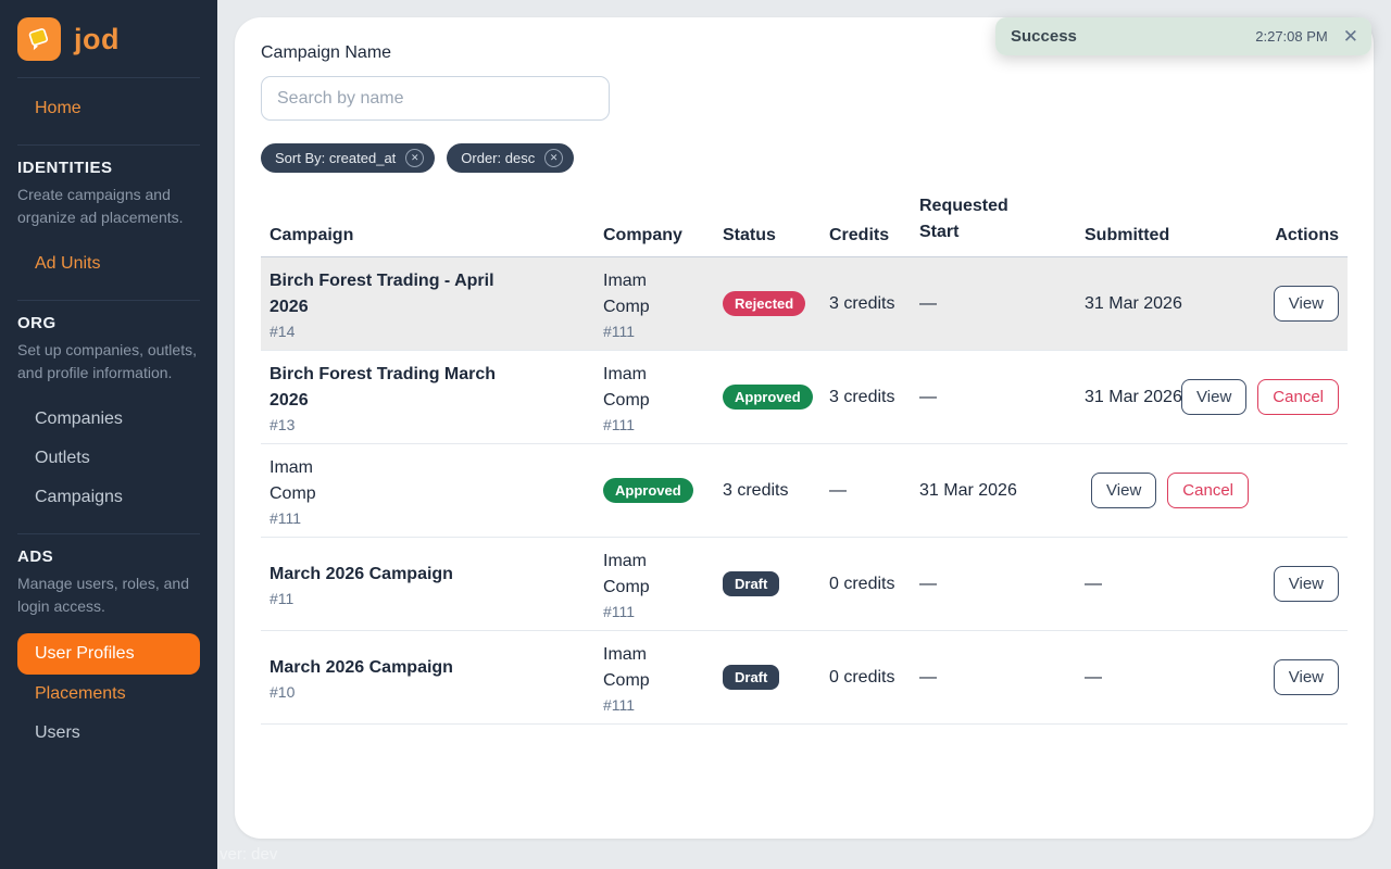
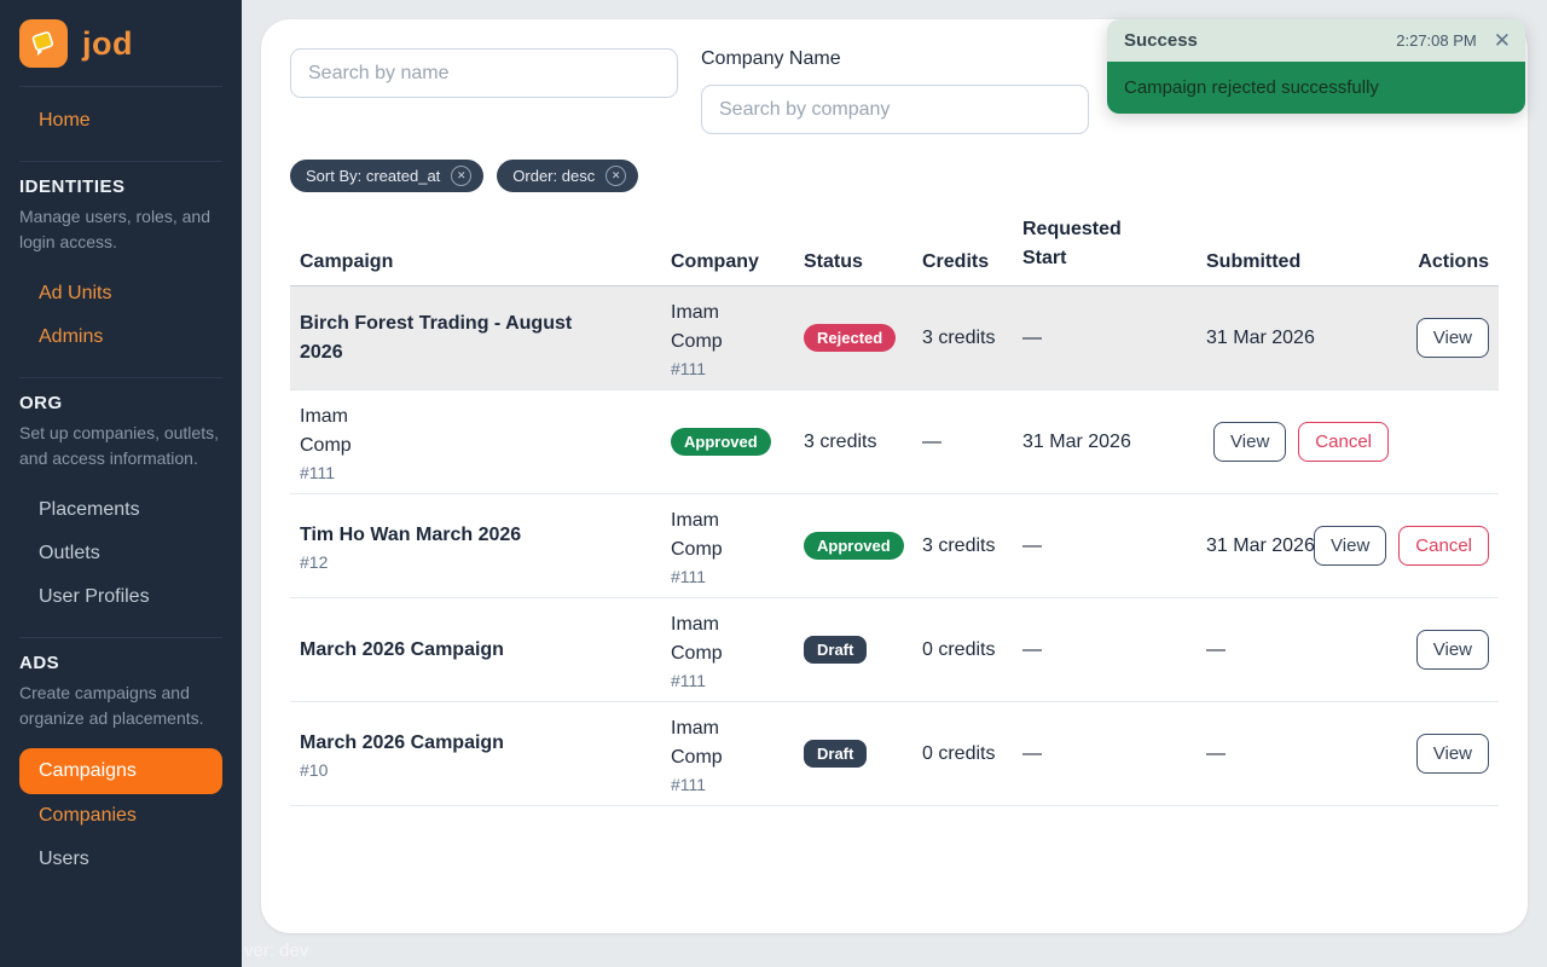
  jod
  Home
  IDENTITIES
- Create campaigns and organize ad placements.
+ Manage users, roles, and login access.
  Ad Units
+ Admins
  ORG
- Set up companies, outlets, and profile information.
+ Set up companies, outlets, and access information.
- Companies
+ Placements
  Outlets
- Campaigns
+ User Profiles
  ADS
- Manage users, roles, and login access.
+ Create campaigns and organize ad placements.
- User Profiles
+ Campaigns
- Placements
+ Companies
  Users
- Campaign Name
  Search by name
+ Company Name
+ Search by company
  Sort By: created_at
  ✕
  Order: desc
  ✕
  Campaign
  Company
  Status
  Credits
  Requested Start
  Submitted
  Actions
- Birch Forest Trading - April 2026
+ Birch Forest Trading - August 2026
- #14
  Imam Comp
  #111
  Rejected
  3 credits
  —
  31 Mar 2026
  View
- Birch Forest Trading March 2026
- #13
  Imam Comp
  #111
  Approved
  3 credits
  —
  31 Mar 2026
  View
  Cancel
+ Tim Ho Wan March 2026
+ #12
  Imam Comp
  #111
  Approved
  3 credits
  —
  31 Mar 2026
  View
  Cancel
  March 2026 Campaign
- #11
  Imam Comp
  #111
  Draft
  0 credits
  —
  —
  View
  March 2026 Campaign
  #10
  Imam Comp
  #111
  Draft
  0 credits
  —
  —
  View
  Success
  2:27:08 PM
  ✕
+ Campaign rejected successfully
